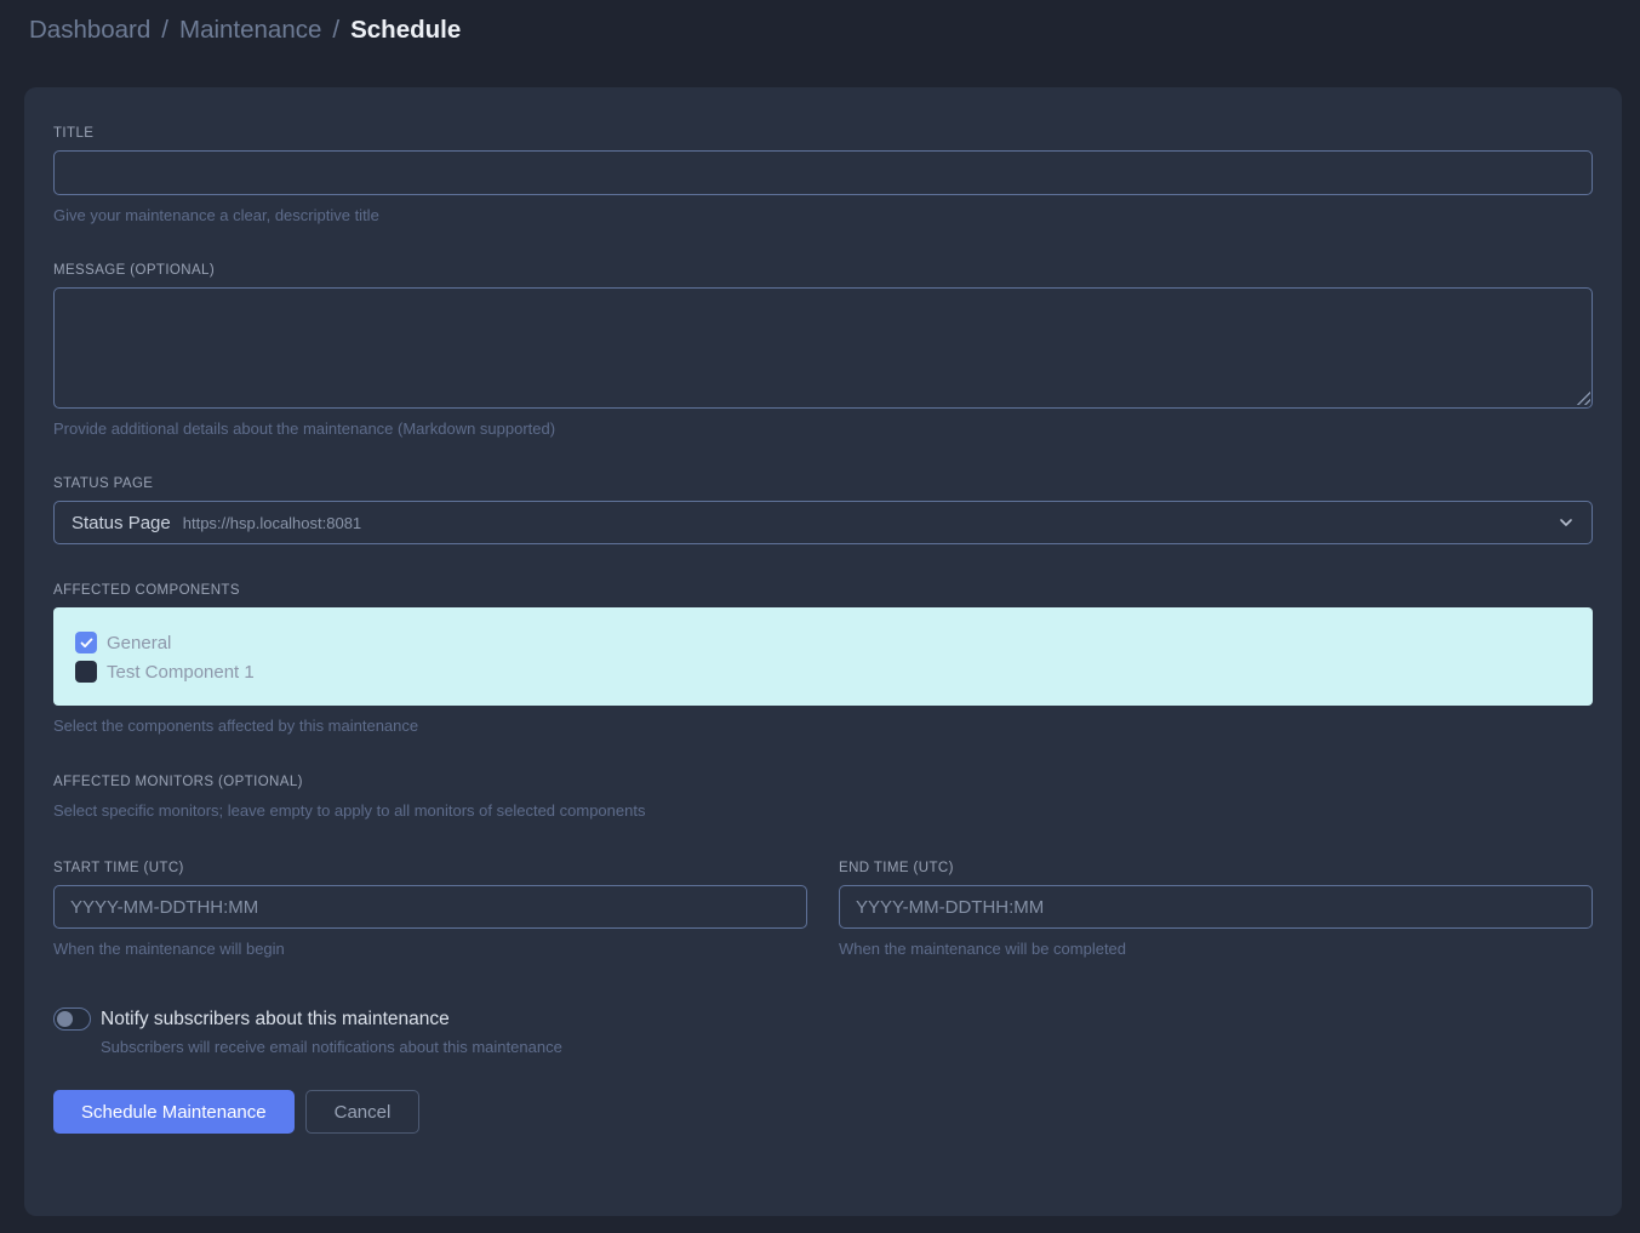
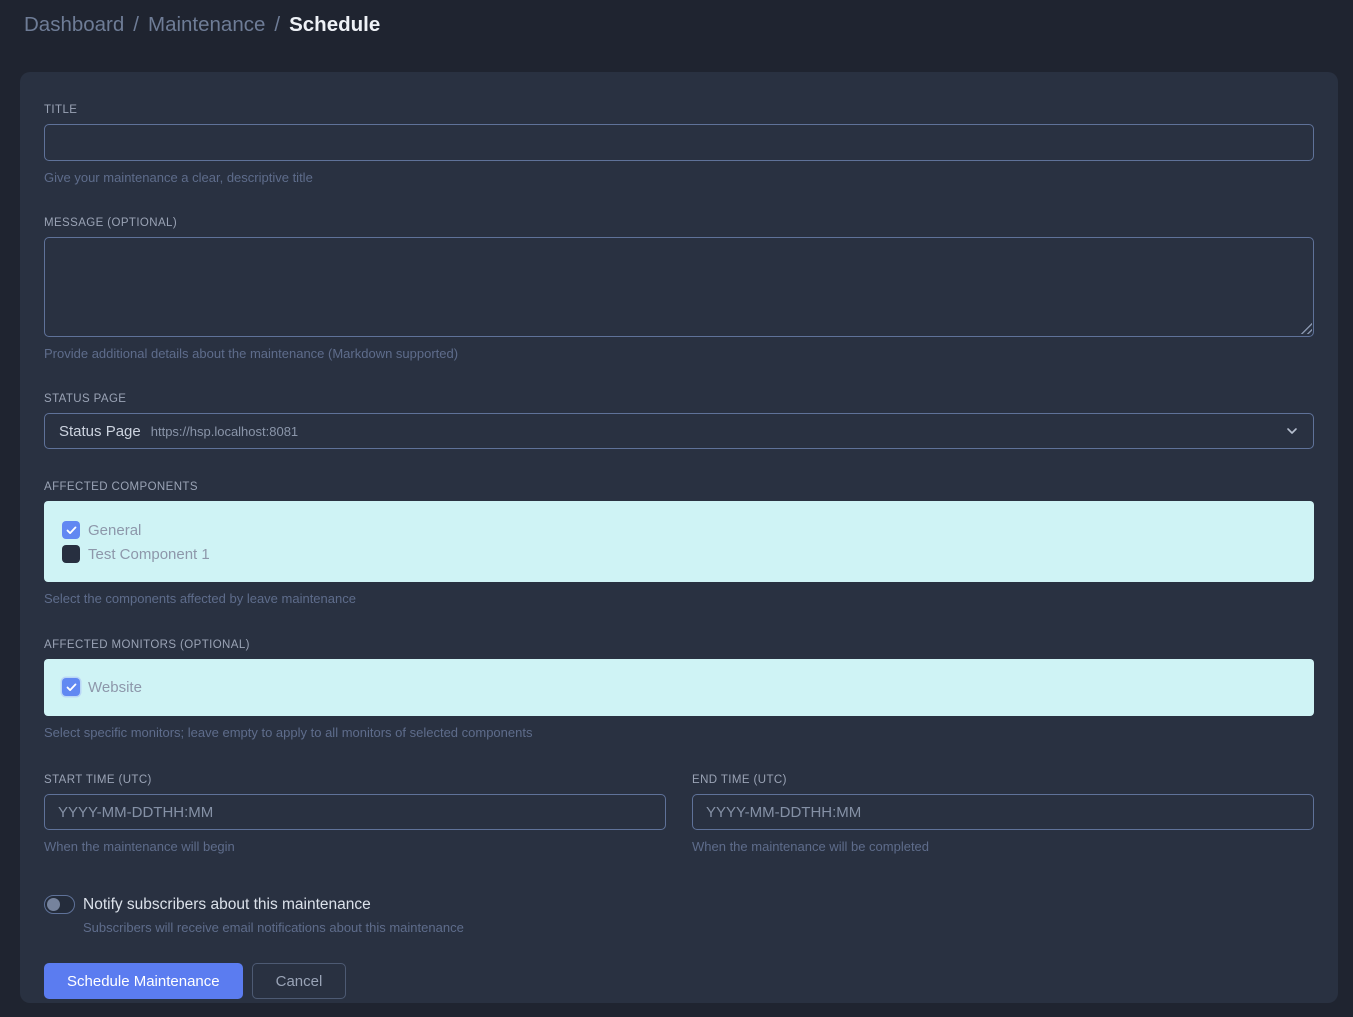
  Dashboard
  /
  Maintenance
  /
  Schedule
  TITLE
  Give your maintenance a clear, descriptive title
  MESSAGE (OPTIONAL)
  Provide additional details about the maintenance (Markdown supported)
  STATUS PAGE
  Status Page
  https://hsp.localhost:8081
  AFFECTED COMPONENTS
  General
  Test Component 1
- Select the components affected by this maintenance
+ Select the components affected by leave maintenance
  AFFECTED MONITORS (OPTIONAL)
+ Website
  Select specific monitors; leave empty to apply to all monitors of selected components
  START TIME (UTC)
  YYYY-MM-DDTHH:MM
  When the maintenance will begin
  END TIME (UTC)
  YYYY-MM-DDTHH:MM
  When the maintenance will be completed
  Notify subscribers about this maintenance
  Subscribers will receive email notifications about this maintenance
  Schedule Maintenance
  Cancel
